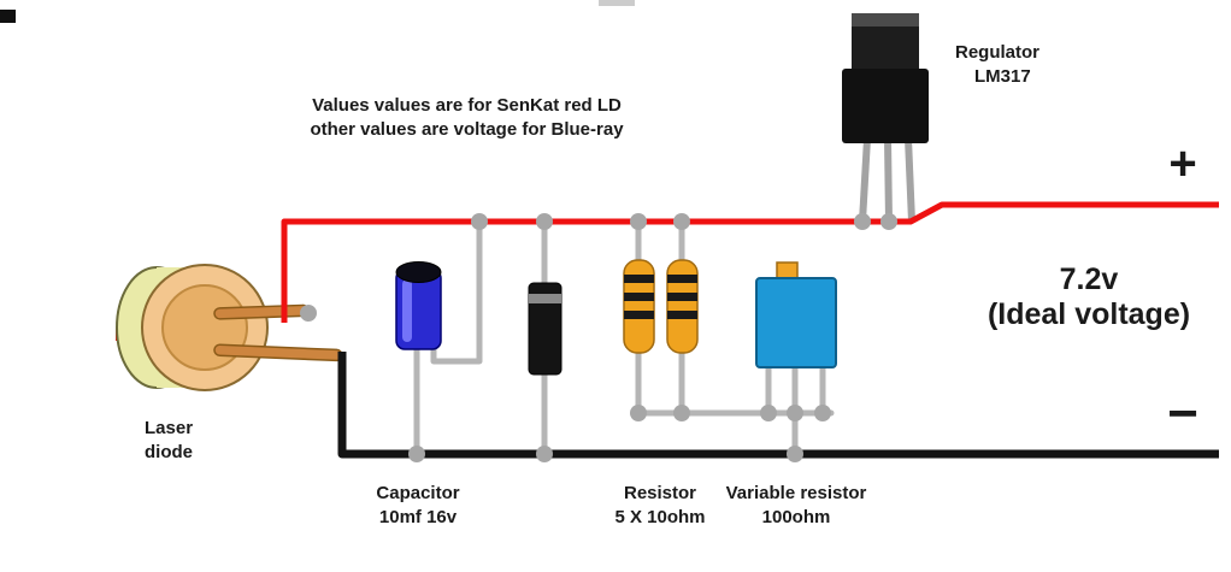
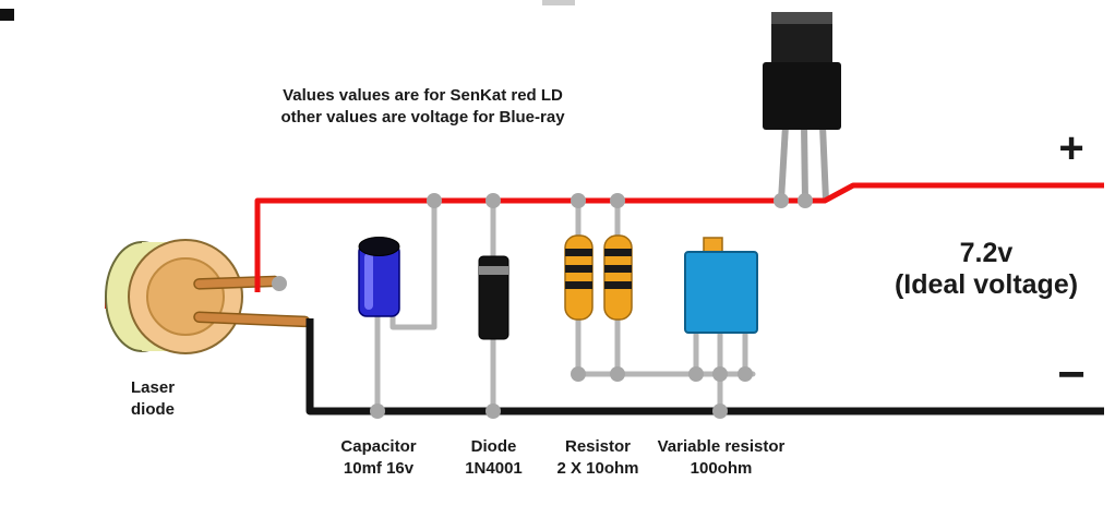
  Values values are for SenKat red LD
  other values are voltage for Blue-ray
- Regulator
- LM317
  +
  7.2v
  (Ideal voltage)
  −
  Laser
  diode
  Capacitor
  10mf 16v
+ Diode
+ 1N4001
  Resistor
- 5 X 10ohm
+ 2 X 10ohm
  Variable resistor
  100ohm
